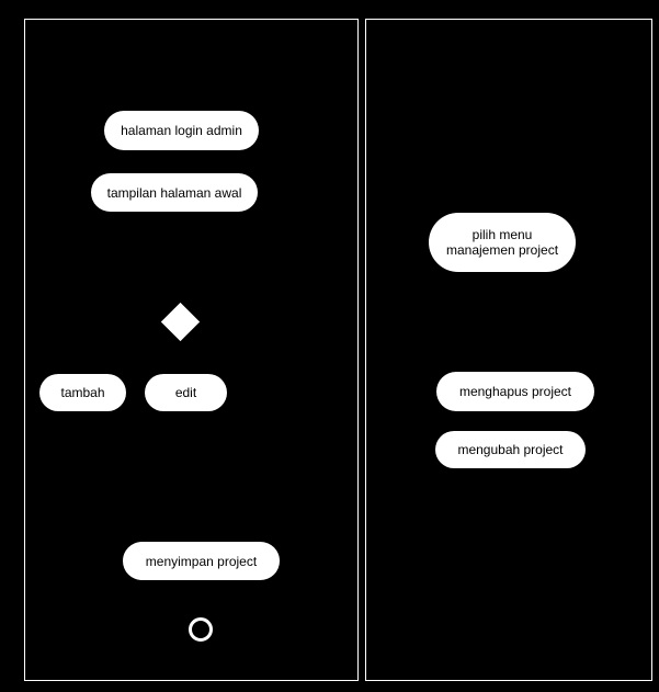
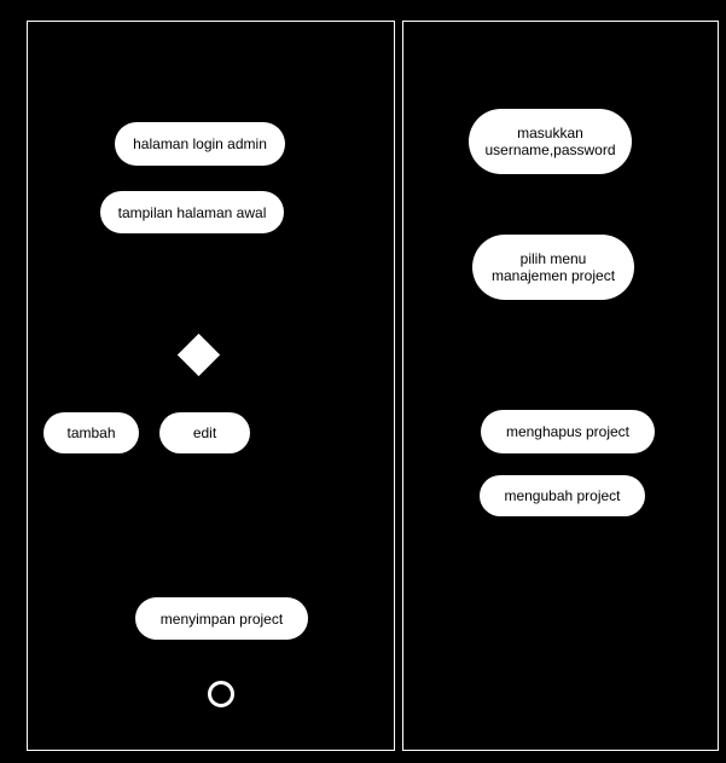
  halaman login admin
  tampilan halaman awal
+ masukkan
+ username,password
  pilih menu
  manajemen project
  tambah
  edit
  menghapus project
  mengubah project
  menyimpan project
